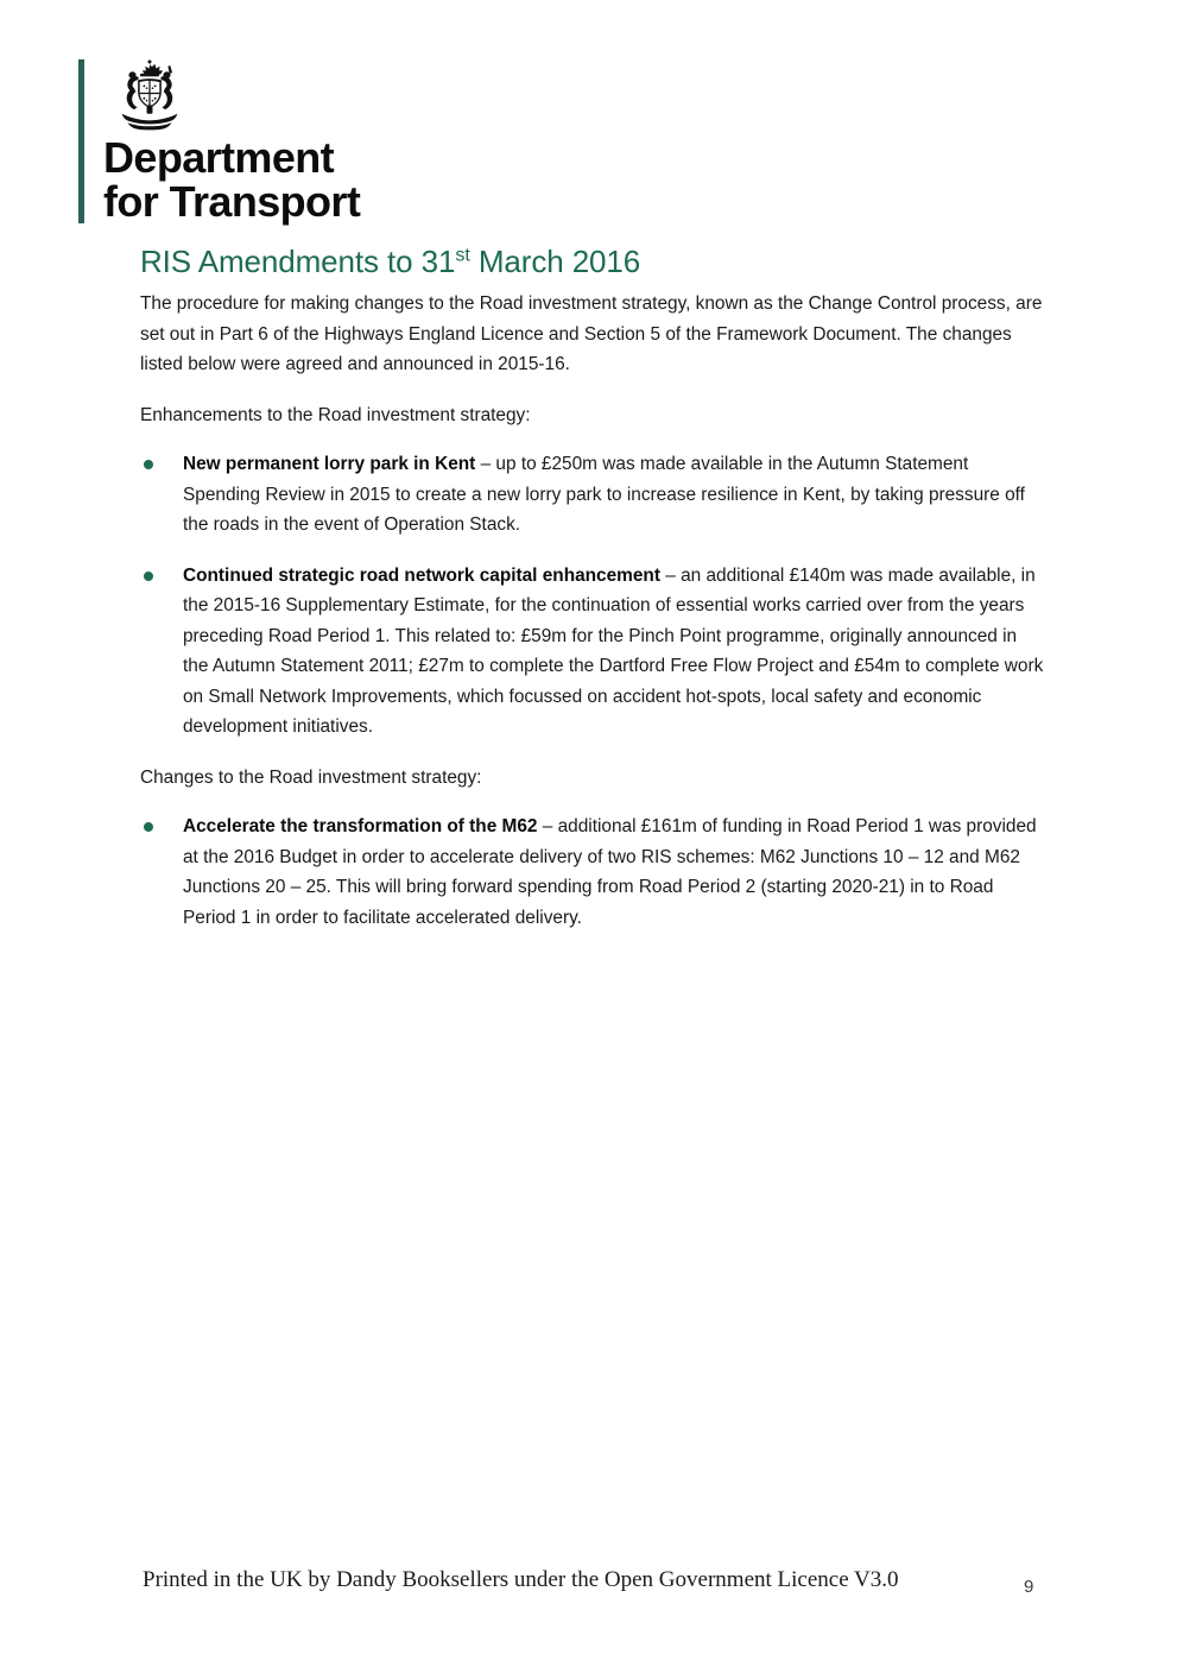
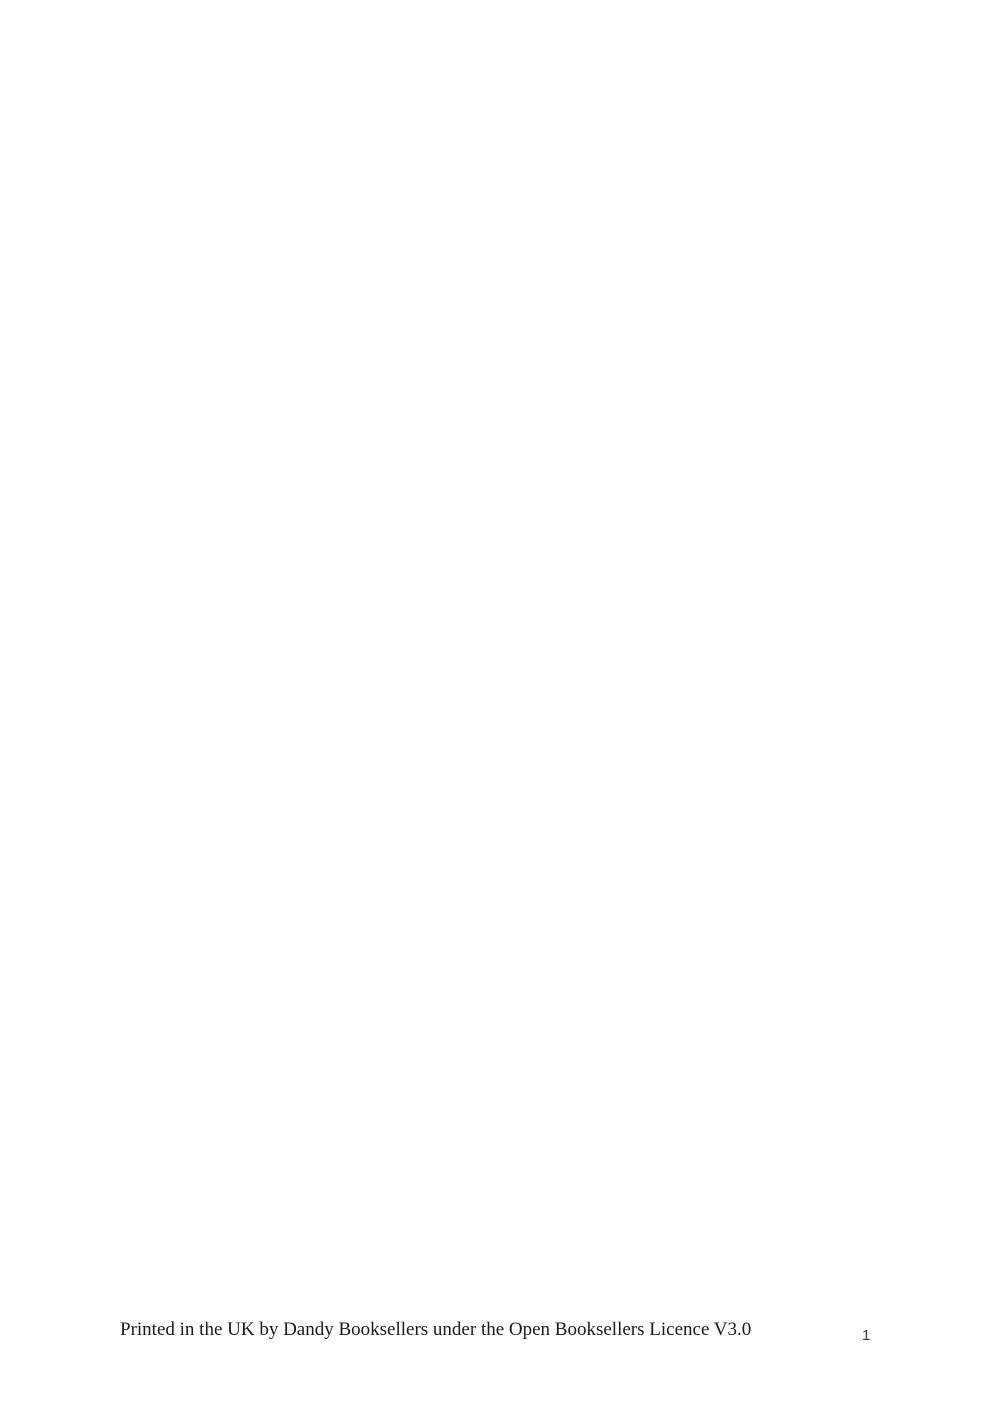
- Department
- for Transport
- RIS Amendments to 31st March 2016
- The procedure for making changes to the Road investment strategy, known as the Change Control process, are set out in Part 6 of the Highways England Licence and Section 5 of the Framework Document. The changes listed below were agreed and announced in 2015-16.
- Enhancements to the Road investment strategy:
- New permanent lorry park in Kent – up to £250m was made available in the Autumn Statement Spending Review in 2015 to create a new lorry park to increase resilience in Kent, by taking pressure off the roads in the event of Operation Stack.
- Continued strategic road network capital enhancement – an additional £140m was made available, in the 2015-16 Supplementary Estimate, for the continuation of essential works carried over from the years preceding Road Period 1. This related to: £59m for the Pinch Point programme, originally announced in the Autumn Statement 2011; £27m to complete the Dartford Free Flow Project and £54m to complete work on Small Network Improvements, which focussed on accident hot-spots, local safety and economic development initiatives.
- Changes to the Road investment strategy:
- Accelerate the transformation of the M62 – additional £161m of funding in Road Period 1 was provided at the 2016 Budget in order to accelerate delivery of two RIS schemes: M62 Junctions 10 – 12 and M62 Junctions 20 – 25. This will bring forward spending from Road Period 2 (starting 2020-21) in to Road Period 1 in order to facilitate accelerated delivery.
- Printed in the UK by Dandy Booksellers under the Open Government Licence V3.0
+ Printed in the UK by Dandy Booksellers under the Open Booksellers Licence V3.0
- 9
+ 1
